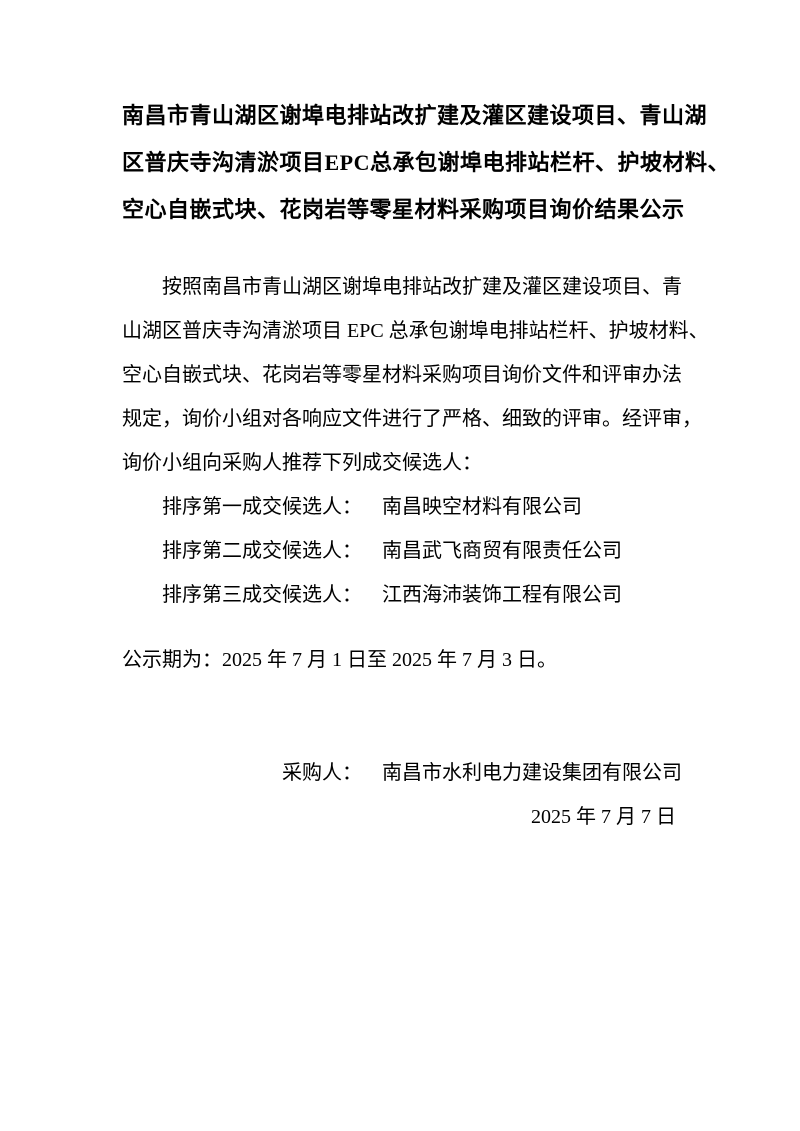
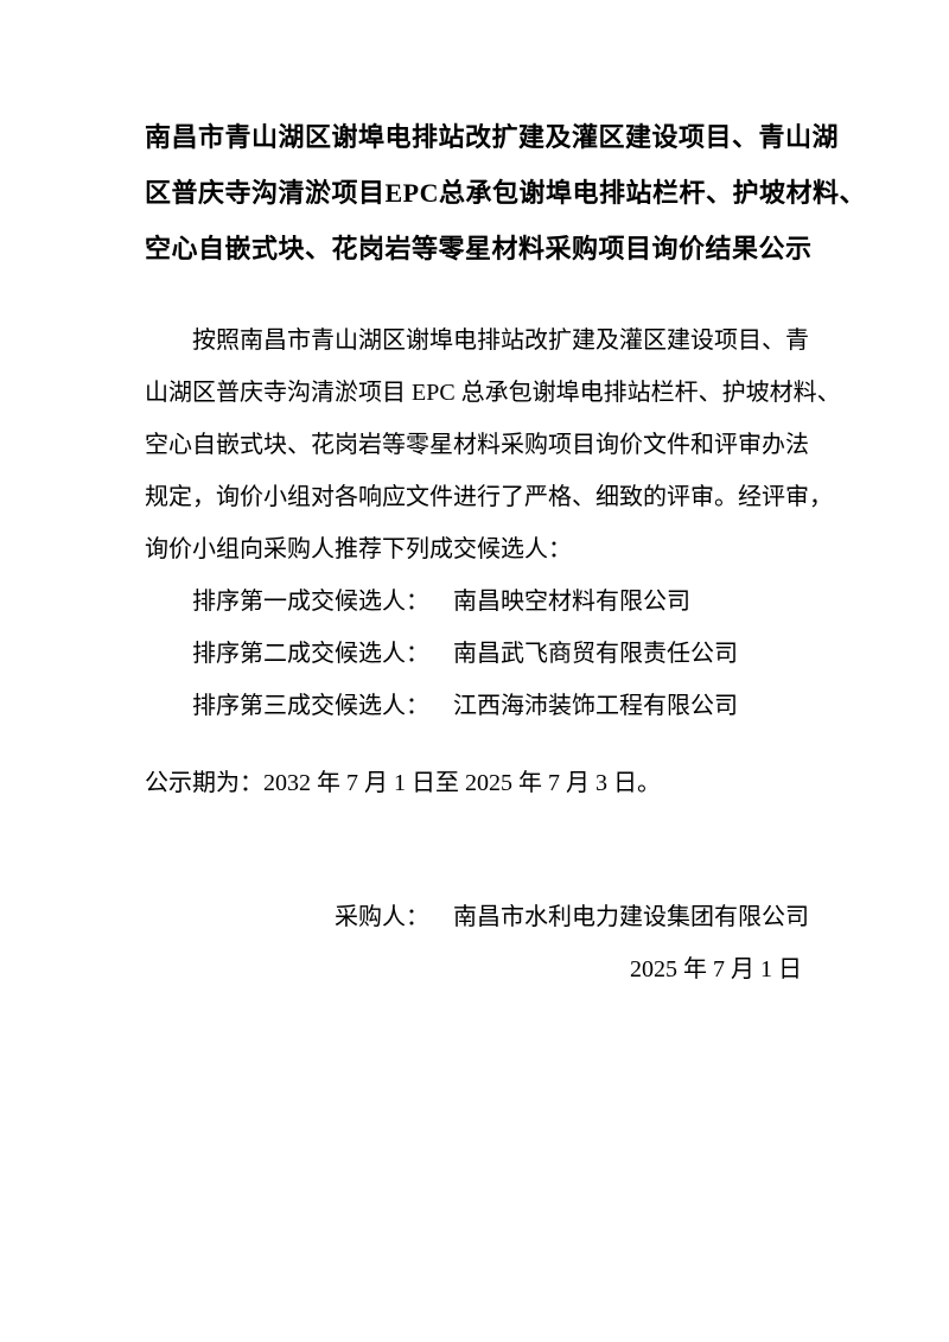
  南昌市青山湖区谢埠电排站改扩建及灌区建设项目、青山湖
  区普庆寺沟清淤项目EPC总承包谢埠电排站栏杆、护坡材料、
  空心自嵌式块、花岗岩等零星材料采购项目询价结果公示
  按照南昌市青山湖区谢埠电排站改扩建及灌区建设项目、青
  山湖区普庆寺沟清淤项目 EPC 总承包谢埠电排站栏杆、护坡材料、
  空心自嵌式块、花岗岩等零星材料采购项目询价文件和评审办法
  规定，询价小组对各响应文件进行了严格、细致的评审。经评审，
  询价小组向采购人推荐下列成交候选人：
  排序第一成交候选人： 南昌映空材料有限公司
  排序第二成交候选人： 南昌武飞商贸有限责任公司
  排序第三成交候选人： 江西海沛装饰工程有限公司
- 公示期为：2025 年 7 月 1 日至 2025 年 7 月 3 日。
+ 公示期为：2032 年 7 月 1 日至 2025 年 7 月 3 日。
  采购人： 南昌市水利电力建设集团有限公司
- 2025 年 7 月 7 日
+ 2025 年 7 月 1 日
